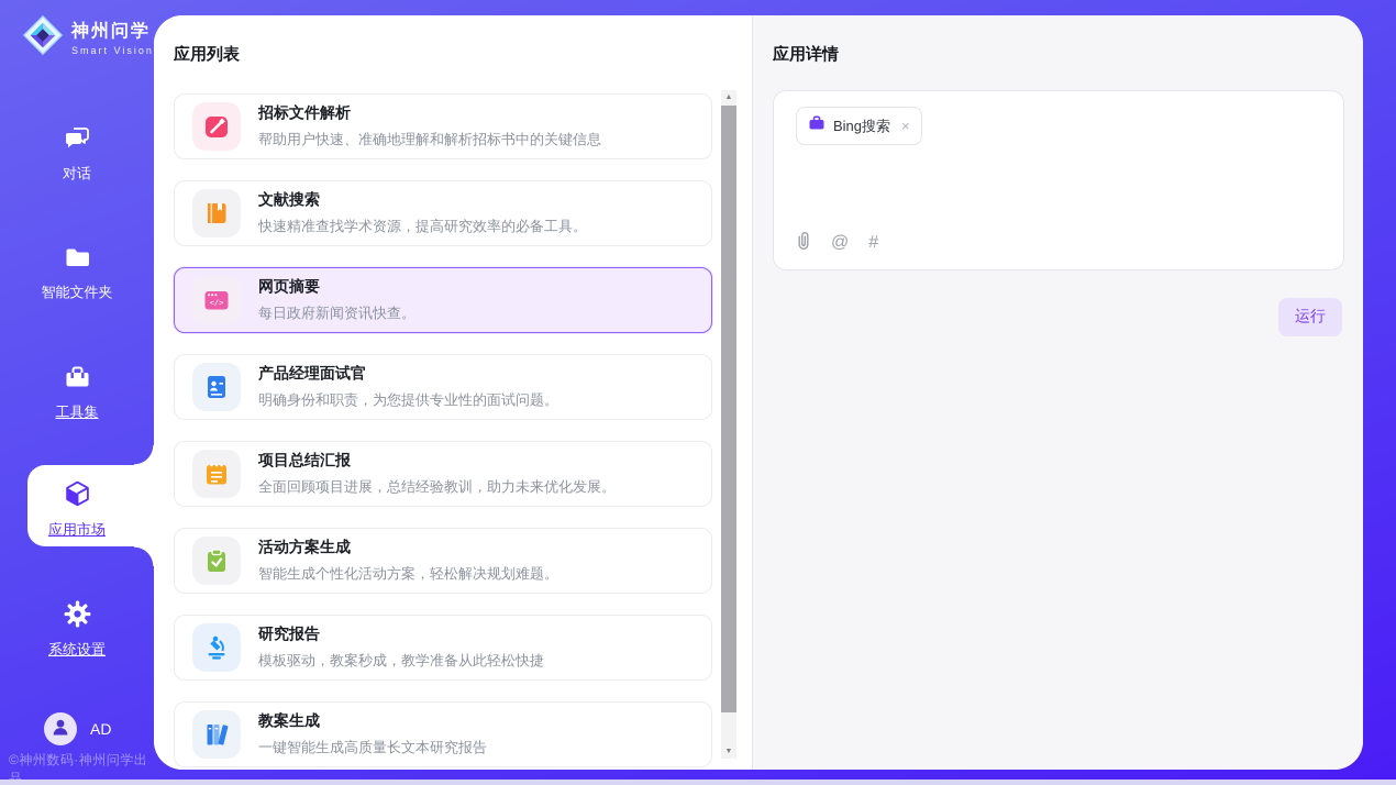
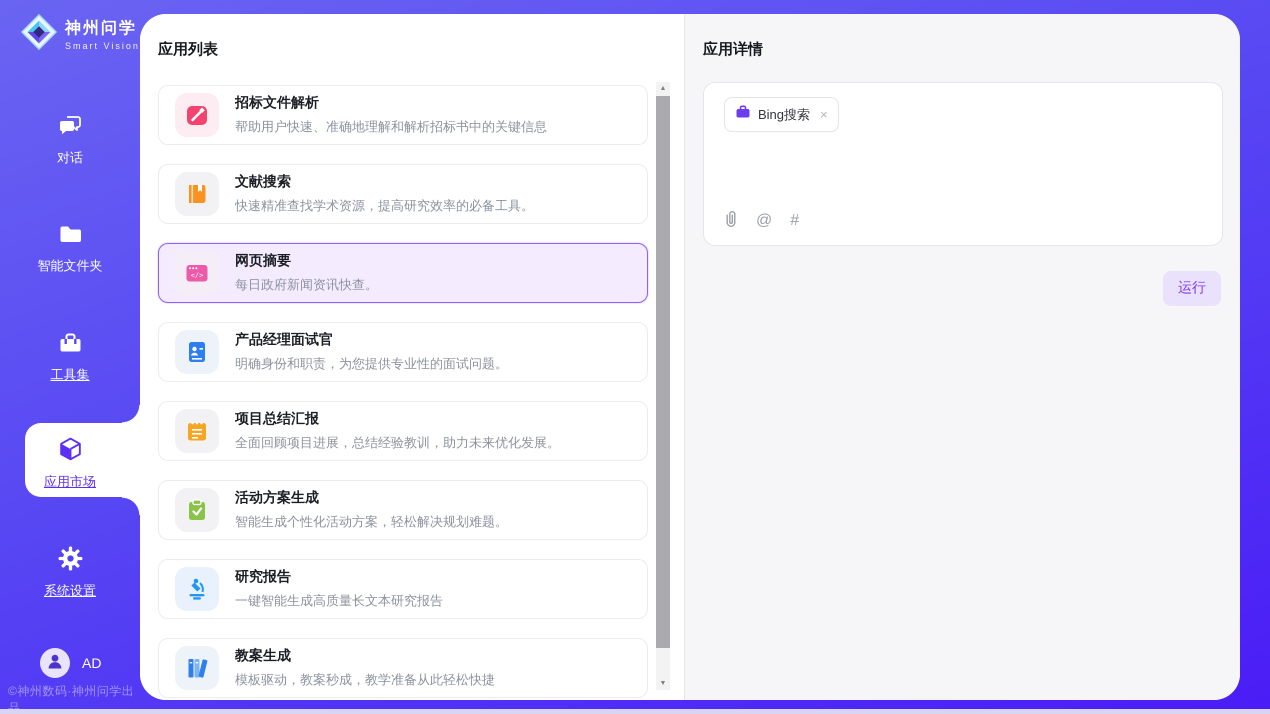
  神州问学
  Smart Vision
  对话
  智能文件夹
  工具集
  应用市场
  系统设置
  AD
  ©神州数码·神州问学出品
  应用列表
  招标文件解析
  帮助用户快速、准确地理解和解析招标书中的关键信息
  文献搜索
  快速精准查找学术资源，提高研究效率的必备工具。
  </>
  网页摘要
  每日政府新闻资讯快查。
  产品经理面试官
  明确身份和职责，为您提供专业性的面试问题。
  项目总结汇报
  全面回顾项目进展，总结经验教训，助力未来优化发展。
  活动方案生成
  智能生成个性化活动方案，轻松解决规划难题。
  研究报告
- 模板驱动，教案秒成，教学准备从此轻松快捷
+ 一键智能生成高质量长文本研究报告
  教案生成
- 一键智能生成高质量长文本研究报告
+ 模板驱动，教案秒成，教学准备从此轻松快捷
  应用详情
  Bing搜索
  ×
  @
  #
  运行
